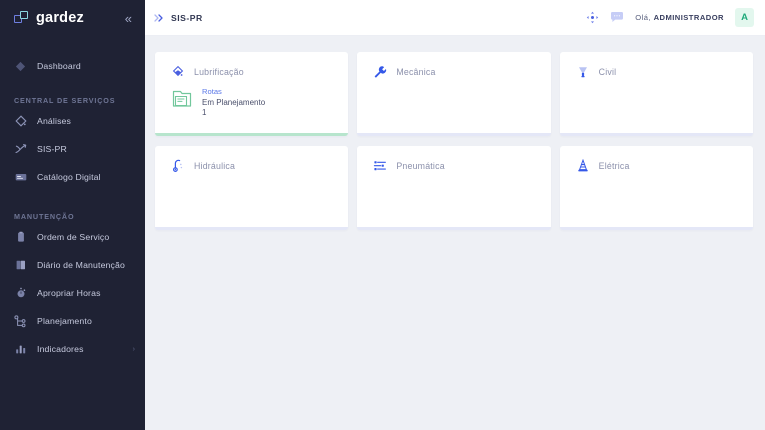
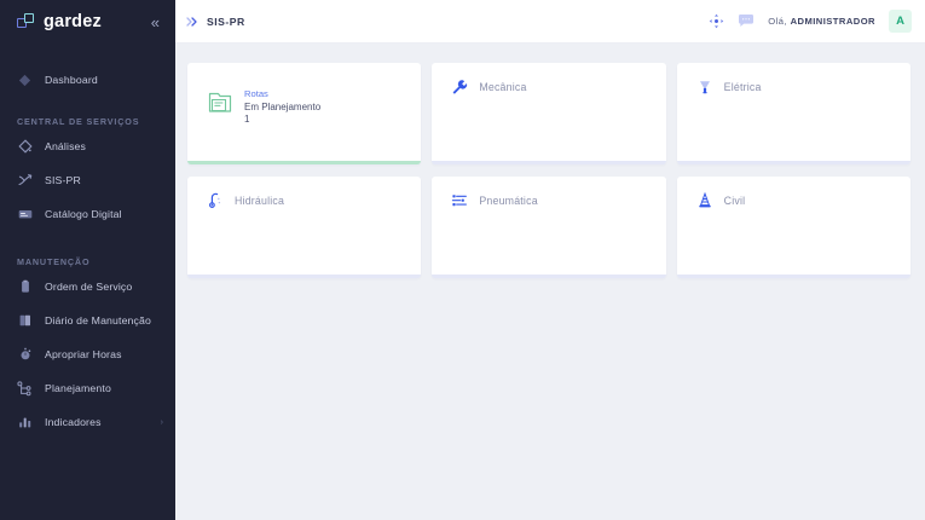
  gardez
  «
  Dashboard
  CENTRAL DE SERVIÇOS
  Análises
  SIS-PR
  Catálogo Digital
  MANUTENÇÃO
  Ordem de Serviço
  Diário de Manutenção
  Apropriar Horas
  Planejamento
  Indicadores
  SIS-PR
  Olá, ADMINISTRADOR
  A
- Lubrificação
  Rotas
  Em Planejamento
  1
  Mecânica
- Civil
+ Elétrica
  Hidráulica
  Pneumática
- Elétrica
+ Civil
